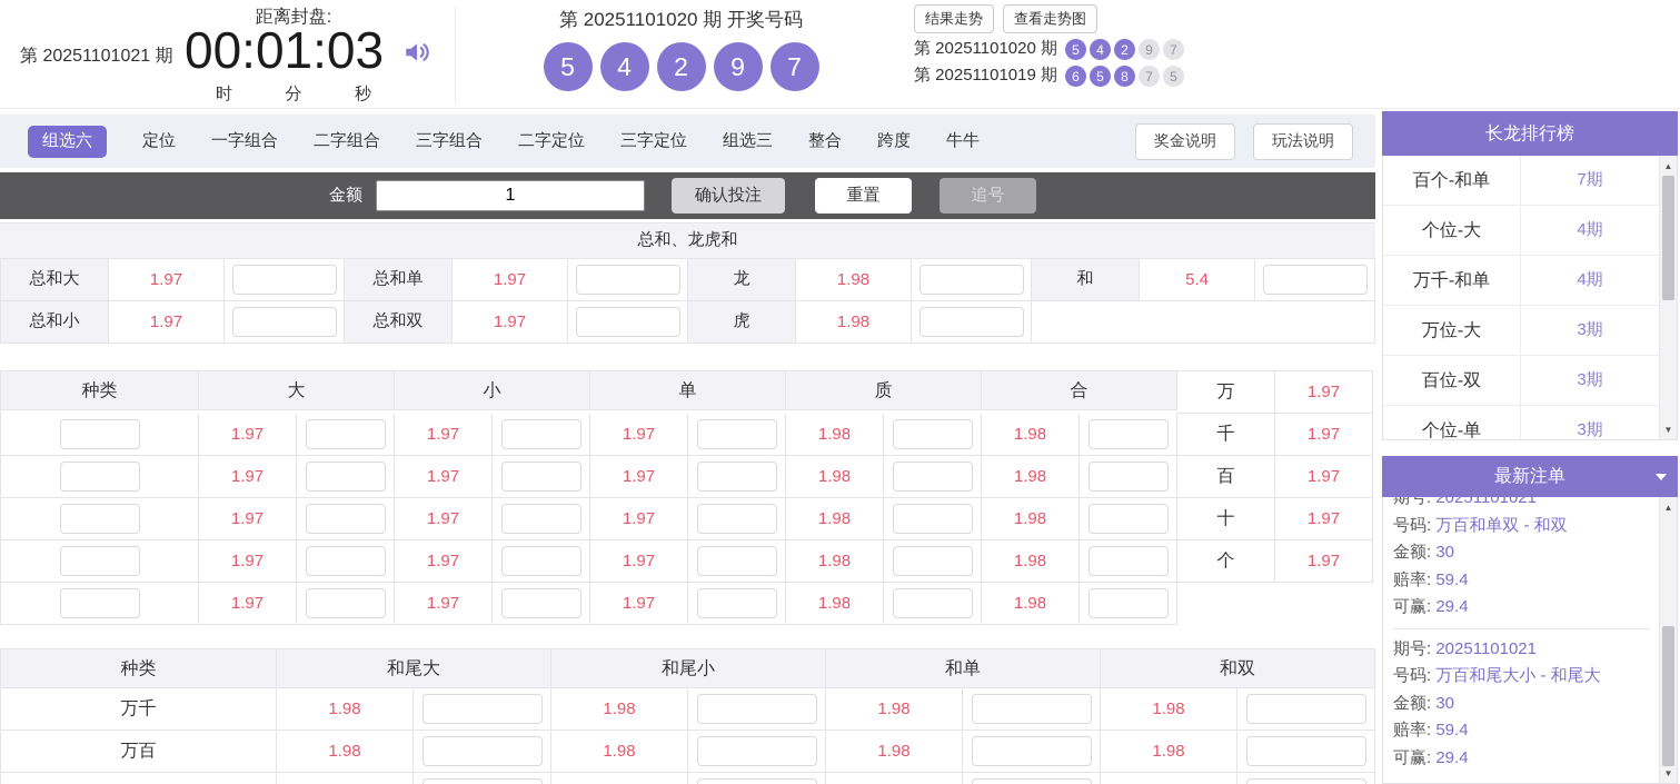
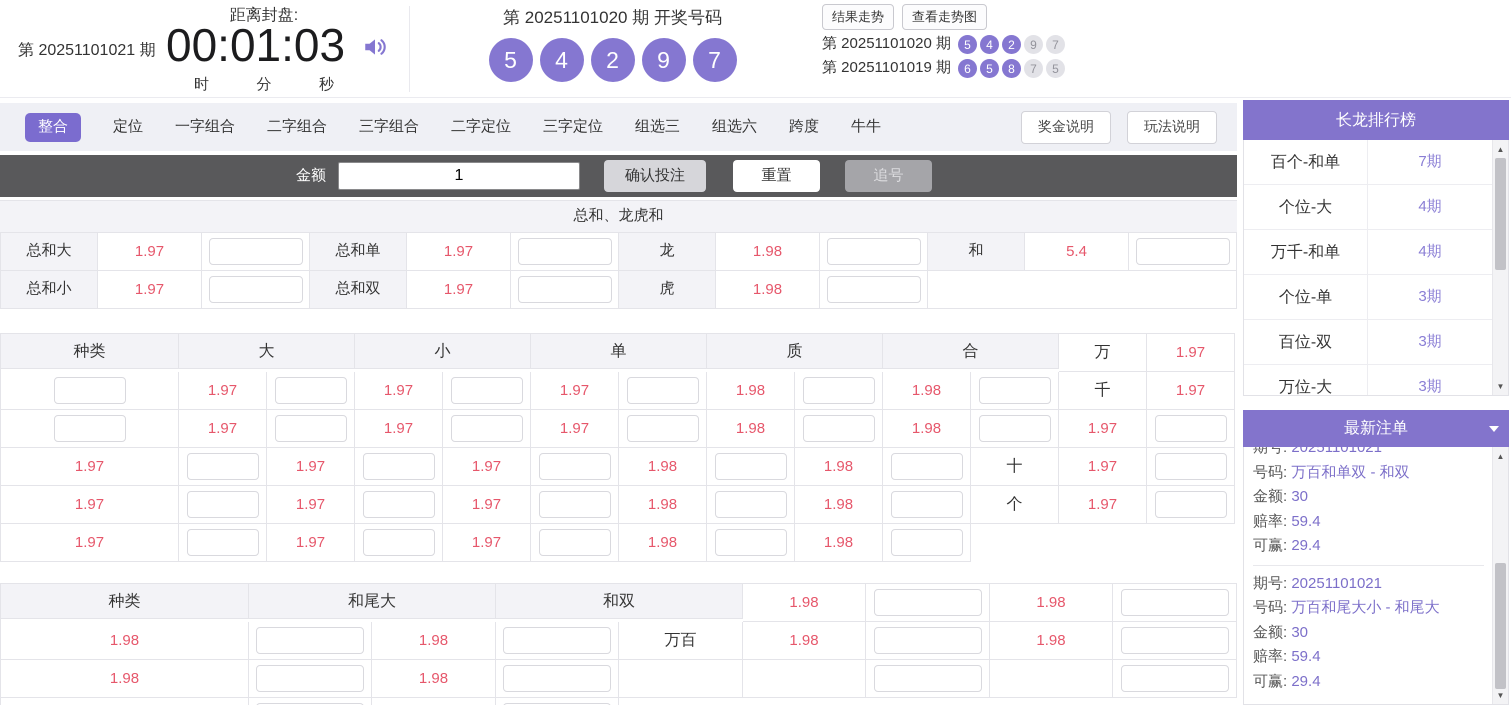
  第 20251101021 期
  距离封盘:
  00:01:03
  时
  分
  秒
  第 20251101020 期 开奖号码
  5
  4
  2
  9
  7
  结果走势
  查看走势图
  第 20251101020 期
  5
  4
  2
  9
  7
  第 20251101019 期
  6
  5
  8
  7
  5
- 组选六
+ 整合
  定位
  一字组合
  二字组合
  三字组合
  二字定位
  三字定位
  组选三
- 整合
+ 组选六
  跨度
  牛牛
  奖金说明
  玩法说明
  金额
  1
  确认投注
  重置
  追号
  总和、龙虎和
  总和大
  1.97
  总和单
  1.97
  龙
  1.98
  和
  5.4
  总和小
  1.97
  总和双
  1.97
  虎
  1.98
  种类
  大
  小
  单
  质
  合
  万
  1.97
  1.97
  1.97
  1.97
  1.98
  1.98
  千
  1.97
  1.97
  1.97
  1.97
  1.98
  1.98
- 百
  1.97
  1.97
  1.97
  1.97
  1.98
  1.98
  十
  1.97
  1.97
  1.97
  1.97
  1.98
  1.98
  个
  1.97
  1.97
  1.97
  1.97
  1.98
  1.98
  种类
  和尾大
- 和尾小
- 和单
  和双
- 万千
  1.98
  1.98
  1.98
  1.98
  万百
  1.98
  1.98
  1.98
  1.98
  长龙排行榜
  百个-和单
  7期
  个位-大
  4期
  万千-和单
  4期
- 万位-大
+ 个位-单
  3期
  百位-双
  3期
- 个位-单
+ 万位-大
  3期
  ▲
  ▼
  最新注单
  期号: 20251101021
  号码: 万百和单双 - 和双
  金额: 30
  赔率: 59.4
  可赢: 29.4
  期号: 20251101021
  号码: 万百和尾大小 - 和尾大
  金额: 30
  赔率: 59.4
  可赢: 29.4
  ▲
  ▼
